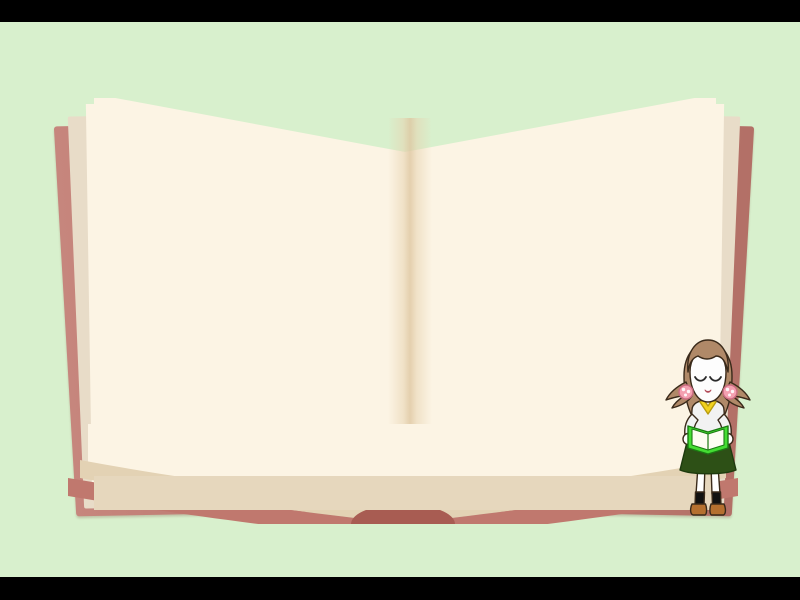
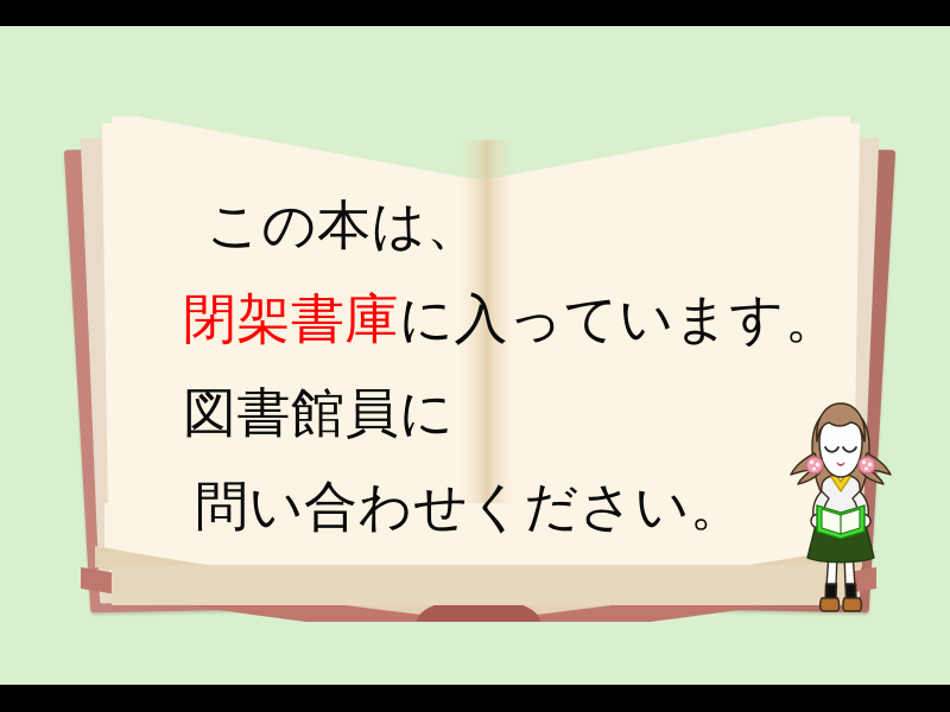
+ この本は、
+ 閉架書庫に入っています。
+ 図書館員に
+ 問い合わせください。
